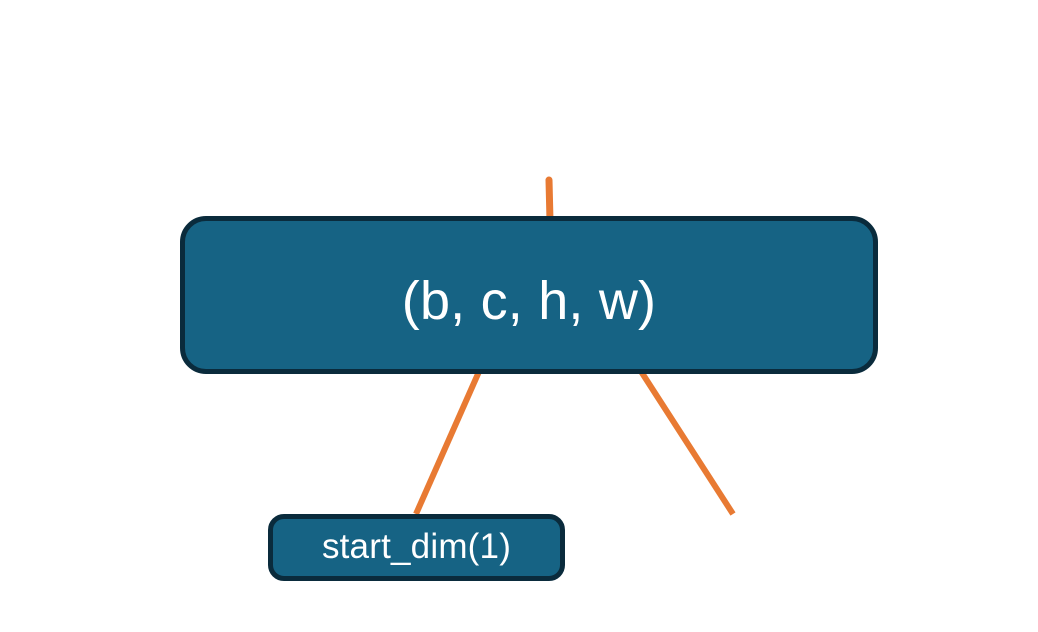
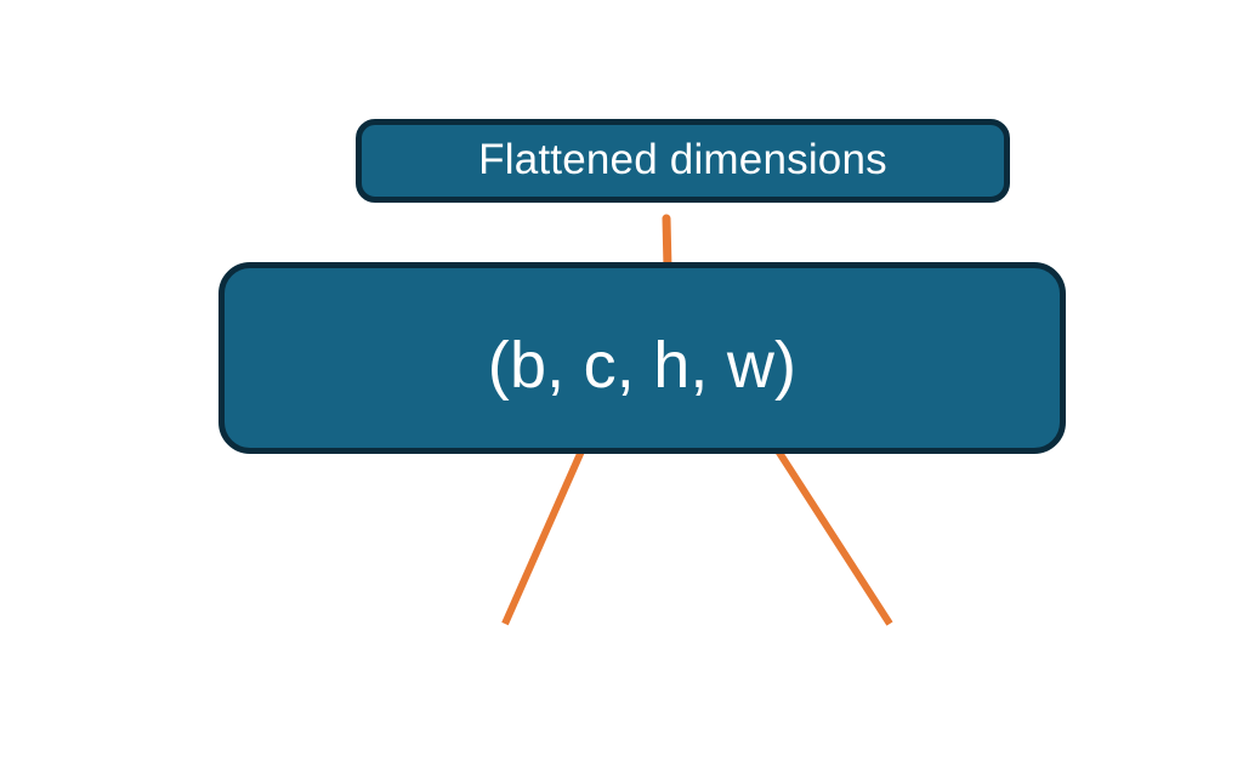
+ Flattened dimensions
  (b, c, h, w)
- start_dim(1)
